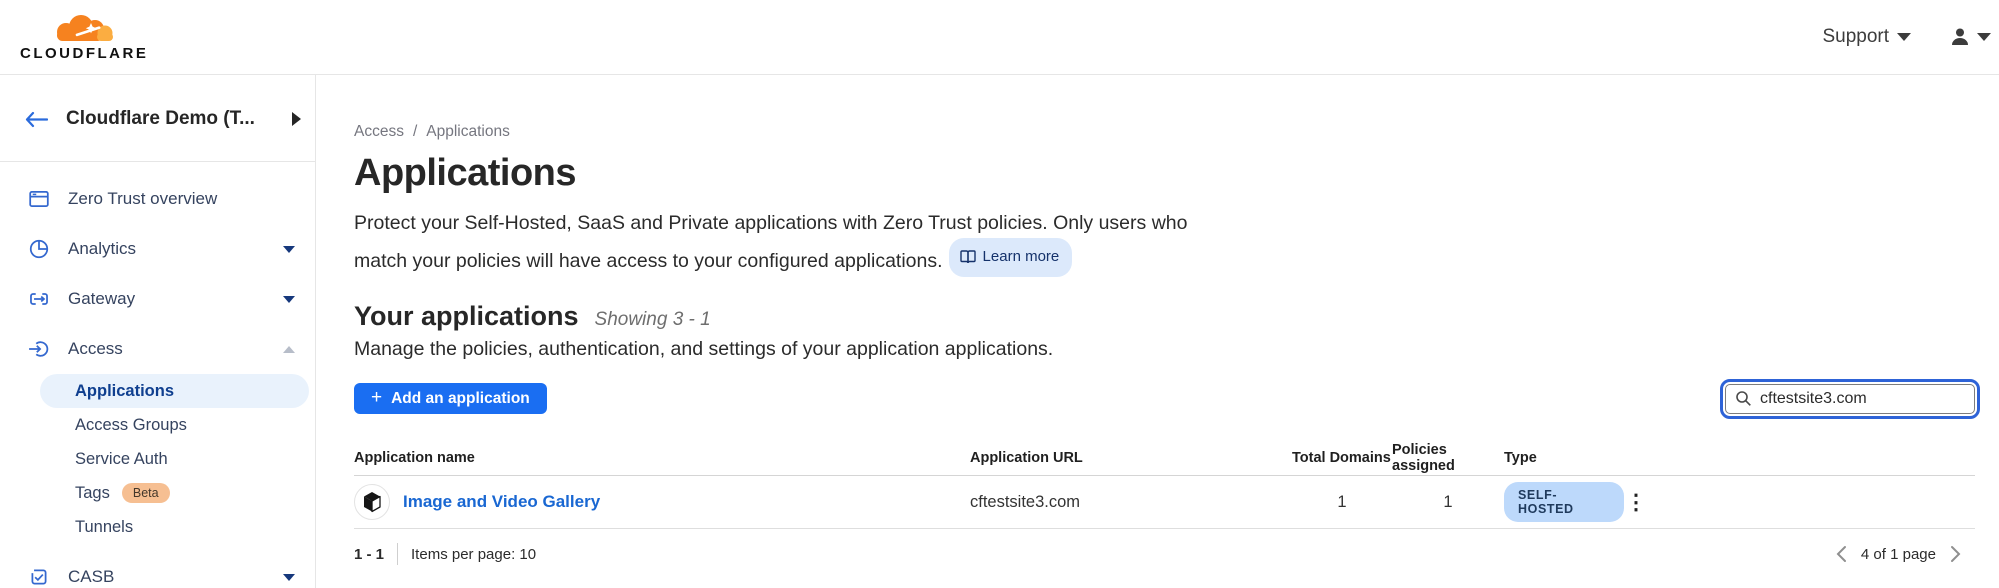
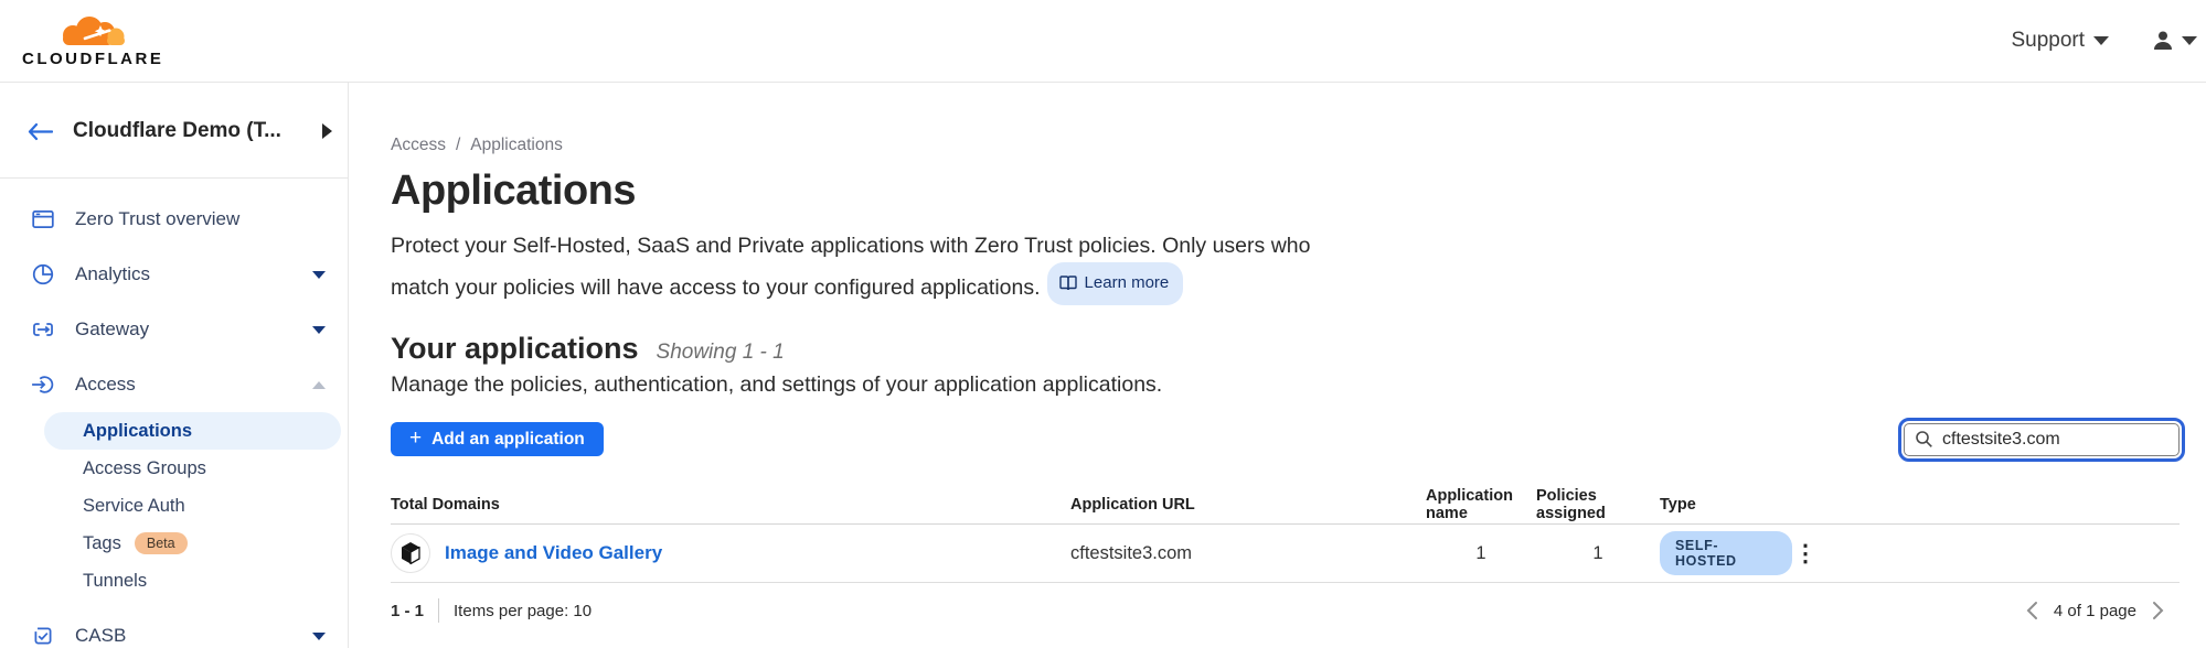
  CLOUDFLARE
  Support
  Cloudflare Demo (T...
  Zero Trust overview
  Analytics
  Gateway
  Access
  Applications
  Access Groups
  Service Auth
  Tags
  Beta
  Tunnels
  CASB
  Access
  /
  Applications
  Applications
  Protect your Self-Hosted, SaaS and Private applications with Zero Trust policies. Only users who match your policies will have access to your configured applications.
  Learn more
  Your applications
- Showing 3 - 1
+ Showing 1 - 1
  Manage the policies, authentication, and settings of your application applications.
  +
  Add an application
  cftestsite3.com
- Application name
+ Total Domains
  Application URL
- Total Domains
+ Application name
  Policies assigned
  Type
  Image and Video Gallery
  cftestsite3.com
  1
  1
  SELF-HOSTED
  ⋮
  1 - 1
  Items per page: 10
  4 of 1 page
